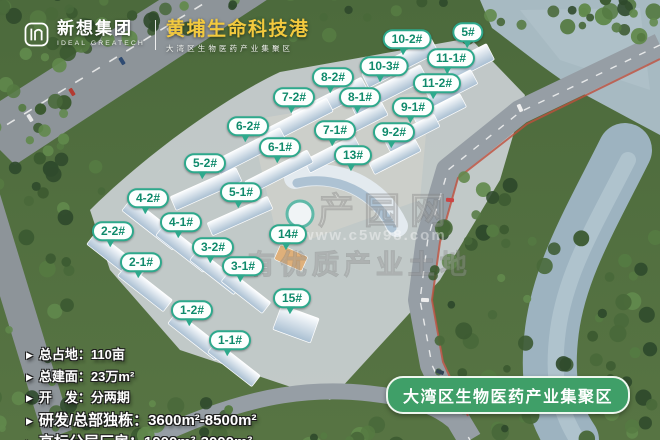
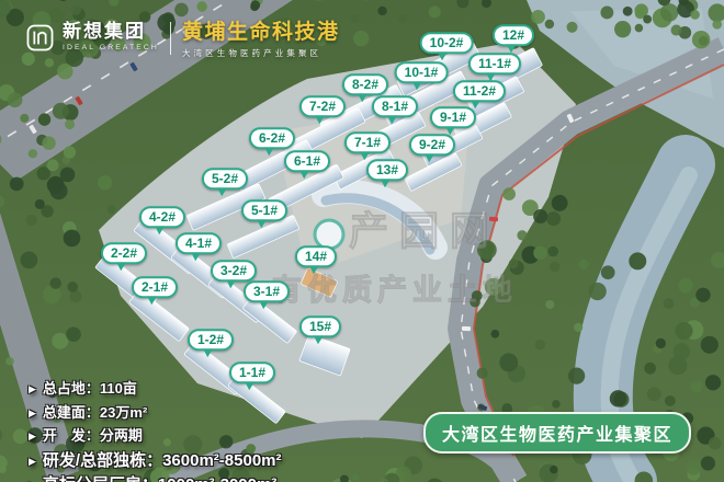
  产园网
- www.c5w98.com
  有优质产业土地
  10-2#
- 5#
+ 12#
  11-1#
- 10-3#
+ 10-1#
  8-2#
  11-2#
  7-2#
  8-1#
  9-1#
  6-2#
  7-1#
  9-2#
  6-1#
  13#
  5-2#
  5-1#
  4-2#
  4-1#
  2-2#
  14#
  3-2#
  2-1#
  3-1#
  15#
  1-2#
  1-1#
  新想集团
  黄埔生命科技港
  大湾区生物医药产业集聚区
  ▶
  总占地：110亩
  ▶
  总建面：23万m²
  ▶
  开 发：分两期
  ▶
  研发/总部独栋：3600m²-8500m²
  大湾区生物医药产业集聚区
